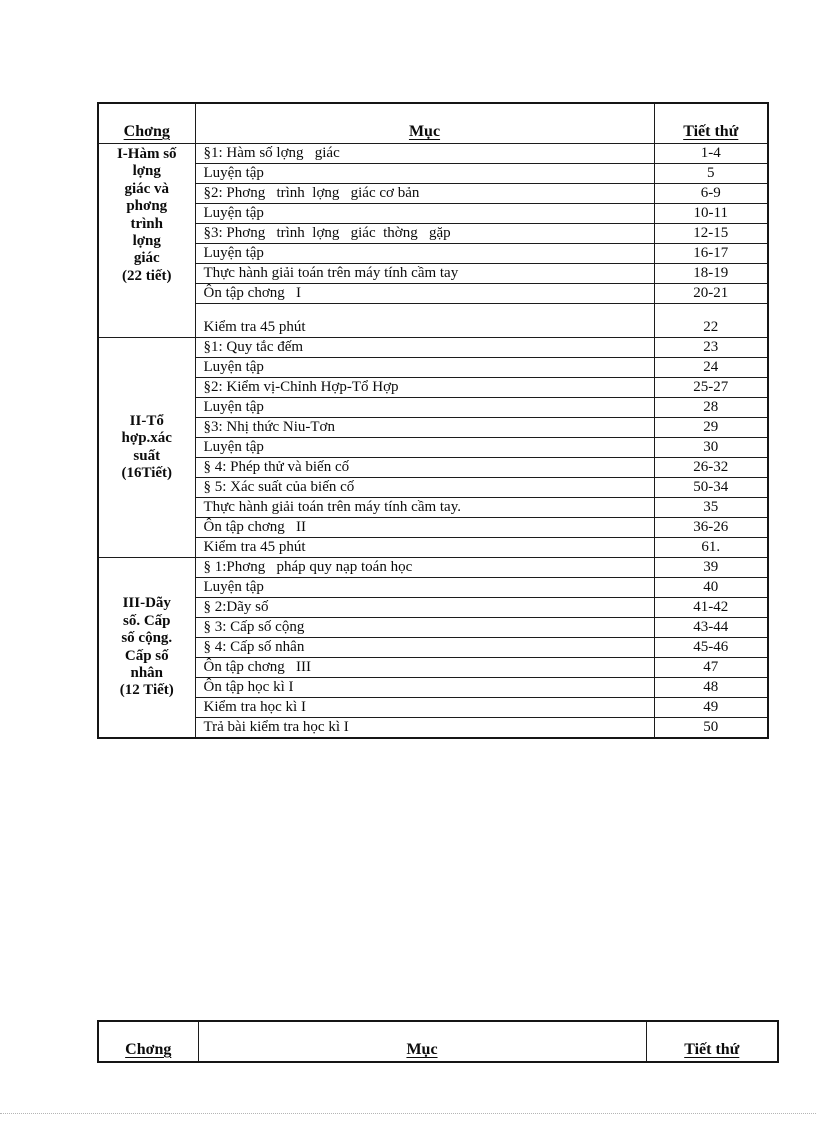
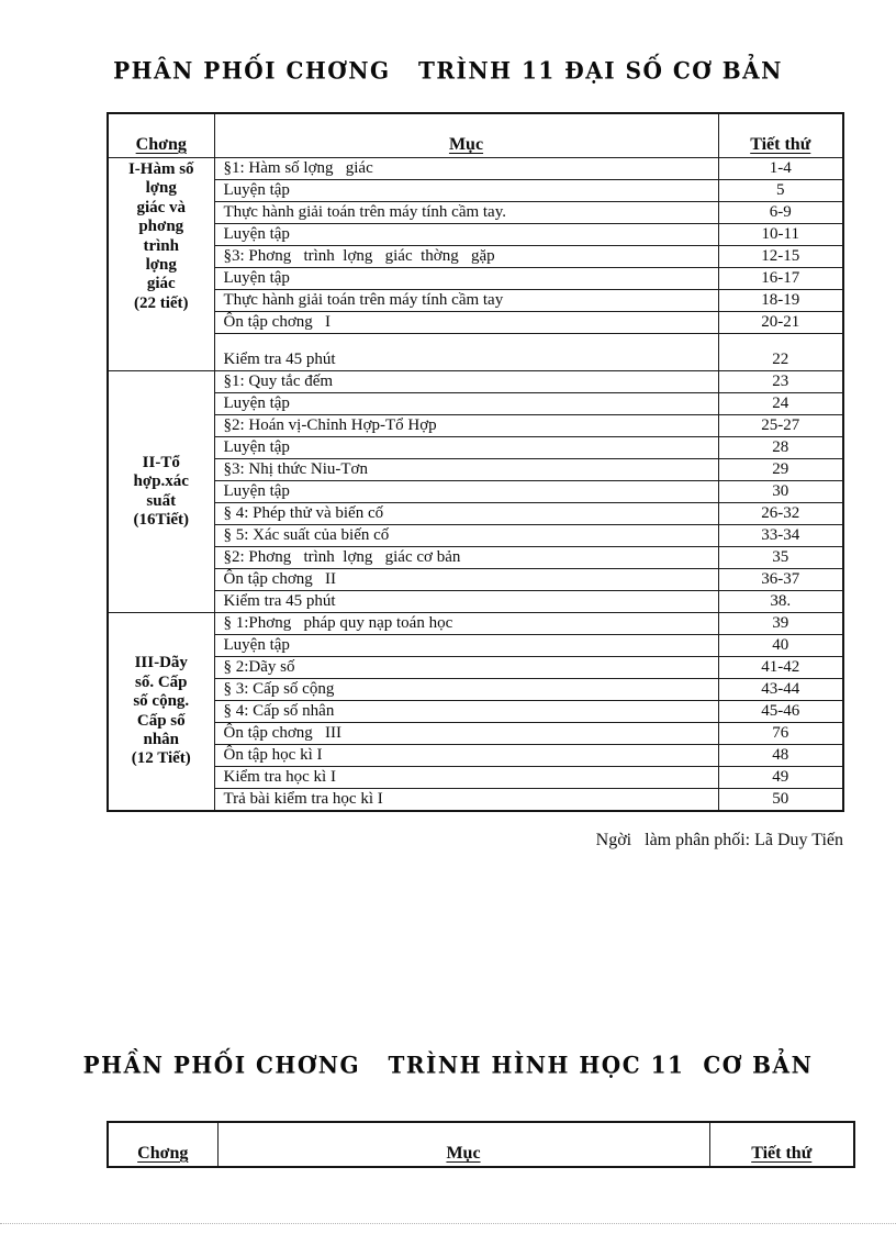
+ PHÂN PHỐI CHƠNG TRÌNH 11 ĐẠI SỐ CƠ BẢN
  Chơng	Mục	Tiết thứ
  I-Hàm số lợng giác và phơng trình lợng giác (22 tiết)	§1: Hàm số lợng giác	1-4
  Luyện tập	5
- §2: Phơng trình lợng giác cơ bản	6-9
+ Thực hành giải toán trên máy tính cầm tay.	6-9
  Luyện tập	10-11
  §3: Phơng trình lợng giác thờng gặp	12-15
  Luyện tập	16-17
  Thực hành giải toán trên máy tính cầm tay	18-19
  Ôn tập chơng I	20-21
  Kiểm tra 45 phút	22
  II-Tổ hợp.xác suất (16Tiết)	§1: Quy tắc đếm	23
  Luyện tập	24
- §2: Kiểm vị-Chỉnh Hợp-Tổ Hợp	25-27
+ §2: Hoán vị-Chỉnh Hợp-Tổ Hợp	25-27
  Luyện tập	28
  §3: Nhị thức Niu-Tơn	29
  Luyện tập	30
  § 4: Phép thử và biến cố	26-32
- § 5: Xác suất của biến cố	50-34
+ § 5: Xác suất của biến cố	33-34
- Thực hành giải toán trên máy tính cầm tay.	35
+ §2: Phơng trình lợng giác cơ bản	35
- Ôn tập chơng II	36-26
+ Ôn tập chơng II	36-37
- Kiểm tra 45 phút	61.
+ Kiểm tra 45 phút	38.
  III-Dãy số. Cấp số cộng. Cấp số nhân (12 Tiết)	§ 1:Phơng pháp quy nạp toán học	39
  Luyện tập	40
  § 2:Dãy số	41-42
  § 3: Cấp số cộng	43-44
  § 4: Cấp số nhân	45-46
- Ôn tập chơng III	47
+ Ôn tập chơng III	76
  Ôn tập học kì I	48
  Kiểm tra học kì I	49
  Trả bài kiểm tra học kì I	50
+ Ngời làm phân phối: Lã Duy Tiến
+ PHẦN PHỐI CHƠNG TRÌNH HÌNH HỌC 11 CƠ BẢN
  Chơng	Mục	Tiết thứ
